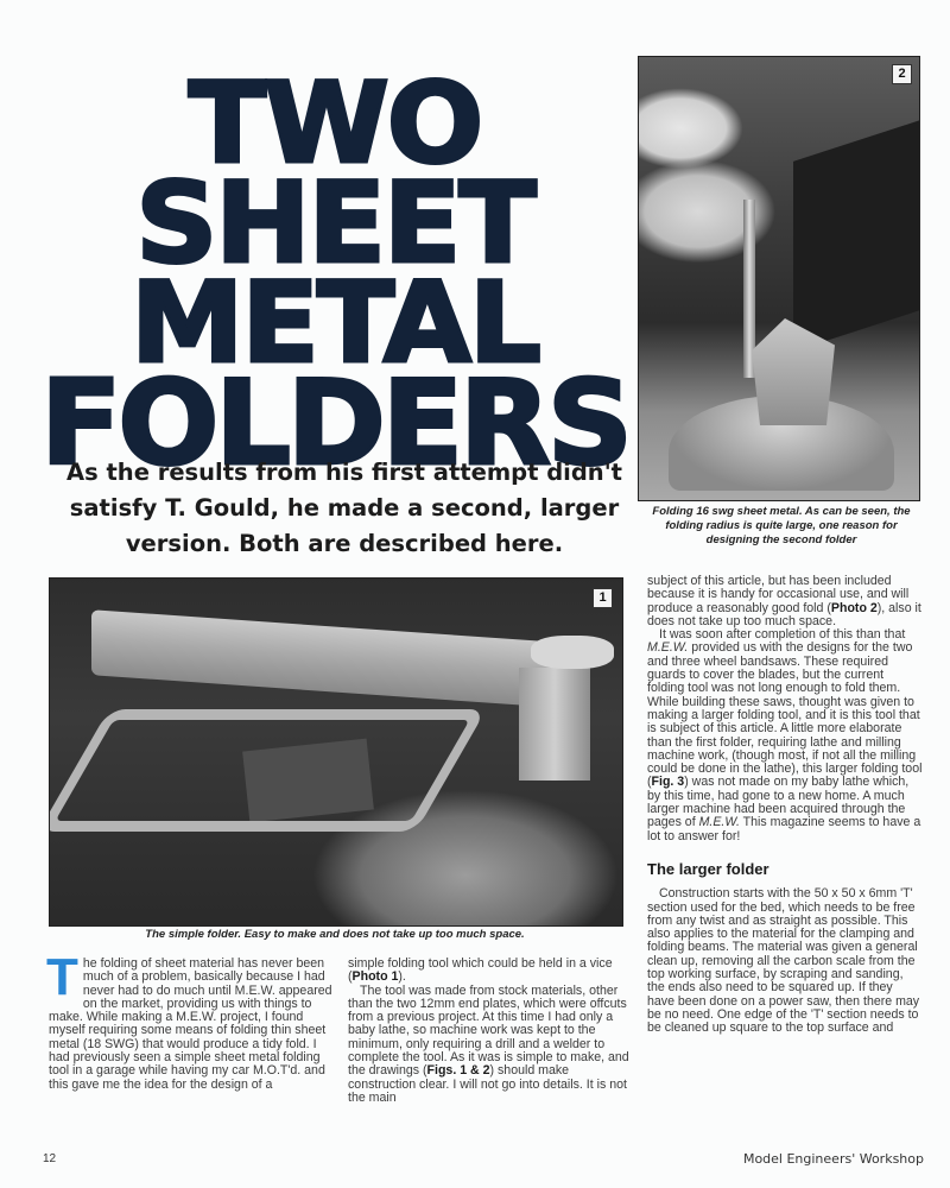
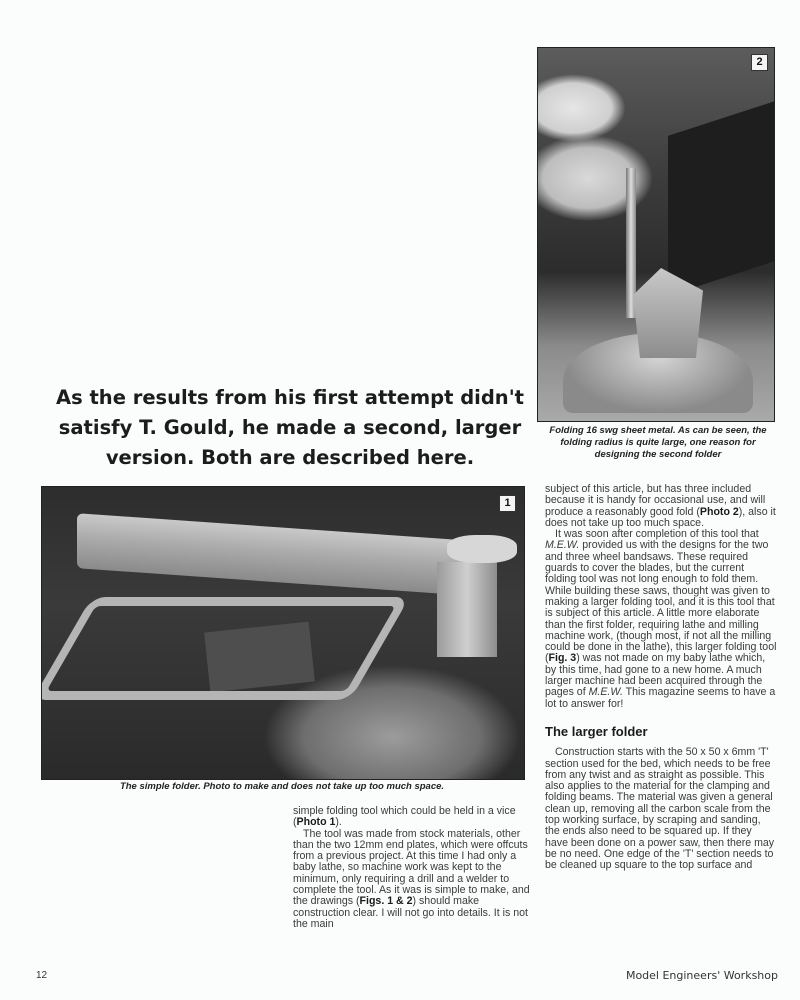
- TWO
- SHEET
- METAL
- FOLDERS
  As the results from his first attempt didn't satisfy T. Gould, he made a second, larger version. Both are described here.
  2
  Folding 16 swg sheet metal. As can be seen, the folding radius is quite large, one reason for designing the second folder
  1
- The simple folder. Easy to make and does not take up too much space.
+ The simple folder. Photo to make and does not take up too much space.
- T
- he folding of sheet material has never been much of a problem, basically because I had never had to do much until M.E.W. appeared on the market, providing us with things to make. While making a M.E.W. project, I found myself requiring some means of folding thin sheet metal (18 SWG) that would produce a tidy fold. I had previously seen a simple sheet metal folding tool in a garage while having my car M.O.T'd. and this gave me the idea for the design of a
  simple folding tool which could be held in a vice (Photo 1).
  The tool was made from stock materials, other than the two 12mm end plates, which were offcuts from a previous project. At this time I had only a baby lathe, so machine work was kept to the minimum, only requiring a drill and a welder to complete the tool. As it was is simple to make, and the drawings (Figs. 1 & 2) should make construction clear. I will not go into details. It is not the main
- subject of this article, but has been included because it is handy for occasional use, and will produce a reasonably good fold (Photo 2), also it does not take up too much space.
+ subject of this article, but has three included because it is handy for occasional use, and will produce a reasonably good fold (Photo 2), also it does not take up too much space.
- It was soon after completion of this than that M.E.W. provided us with the designs for the two and three wheel bandsaws. These required guards to cover the blades, but the current folding tool was not long enough to fold them. While building these saws, thought was given to making a larger folding tool, and it is this tool that is subject of this article. A little more elaborate than the first folder, requiring lathe and milling machine work, (though most, if not all the milling could be done in the lathe), this larger folding tool (Fig. 3) was not made on my baby lathe which, by this time, had gone to a new home. A much larger machine had been acquired through the pages of M.E.W. This magazine seems to have a lot to answer for!
+ It was soon after completion of this tool that M.E.W. provided us with the designs for the two and three wheel bandsaws. These required guards to cover the blades, but the current folding tool was not long enough to fold them. While building these saws, thought was given to making a larger folding tool, and it is this tool that is subject of this article. A little more elaborate than the first folder, requiring lathe and milling machine work, (though most, if not all the milling could be done in the lathe), this larger folding tool (Fig. 3) was not made on my baby lathe which, by this time, had gone to a new home. A much larger machine had been acquired through the pages of M.E.W. This magazine seems to have a lot to answer for!
  The larger folder
  Construction starts with the 50 x 50 x 6mm 'T' section used for the bed, which needs to be free from any twist and as straight as possible. This also applies to the material for the clamping and folding beams. The material was given a general clean up, removing all the carbon scale from the top working surface, by scraping and sanding, the ends also need to be squared up. If they have been done on a power saw, then there may be no need. One edge of the 'T' section needs to be cleaned up square to the top surface and
  12
  Model Engineers' Workshop
